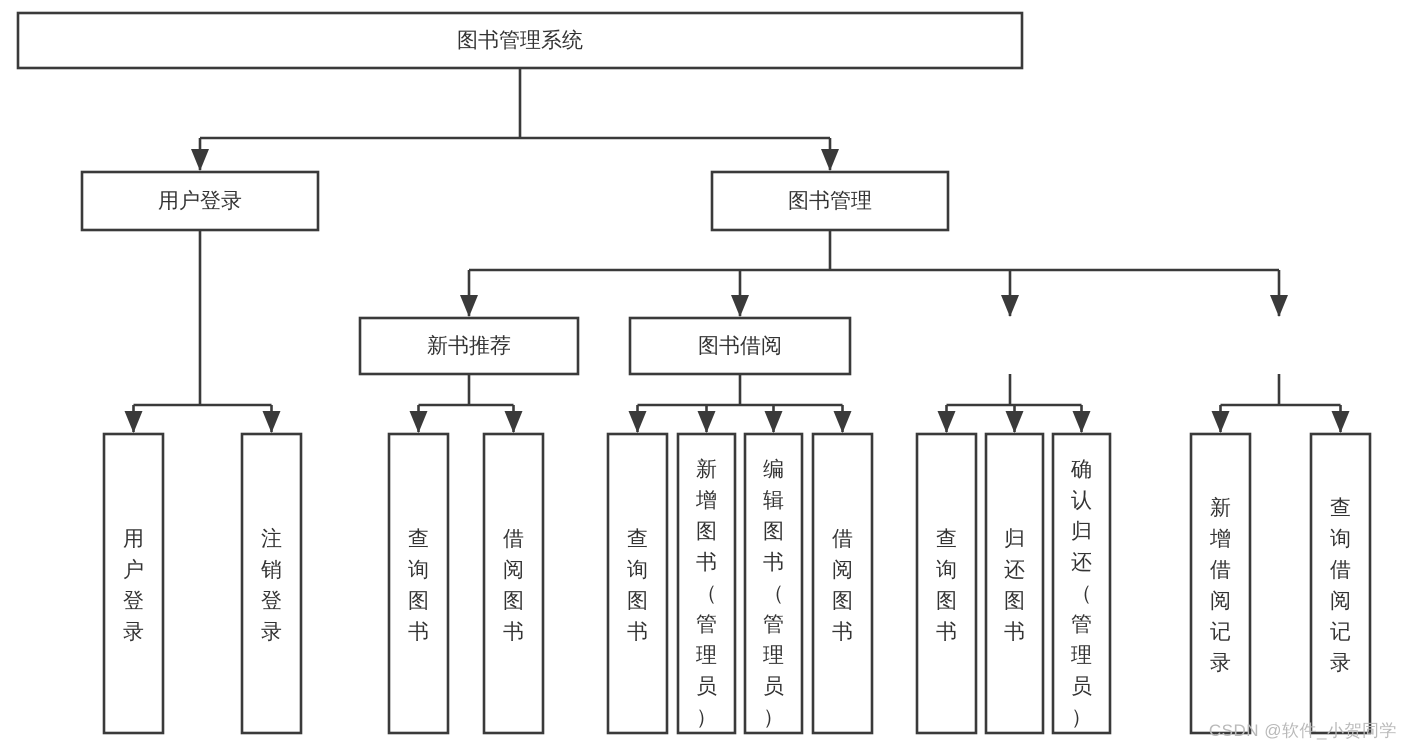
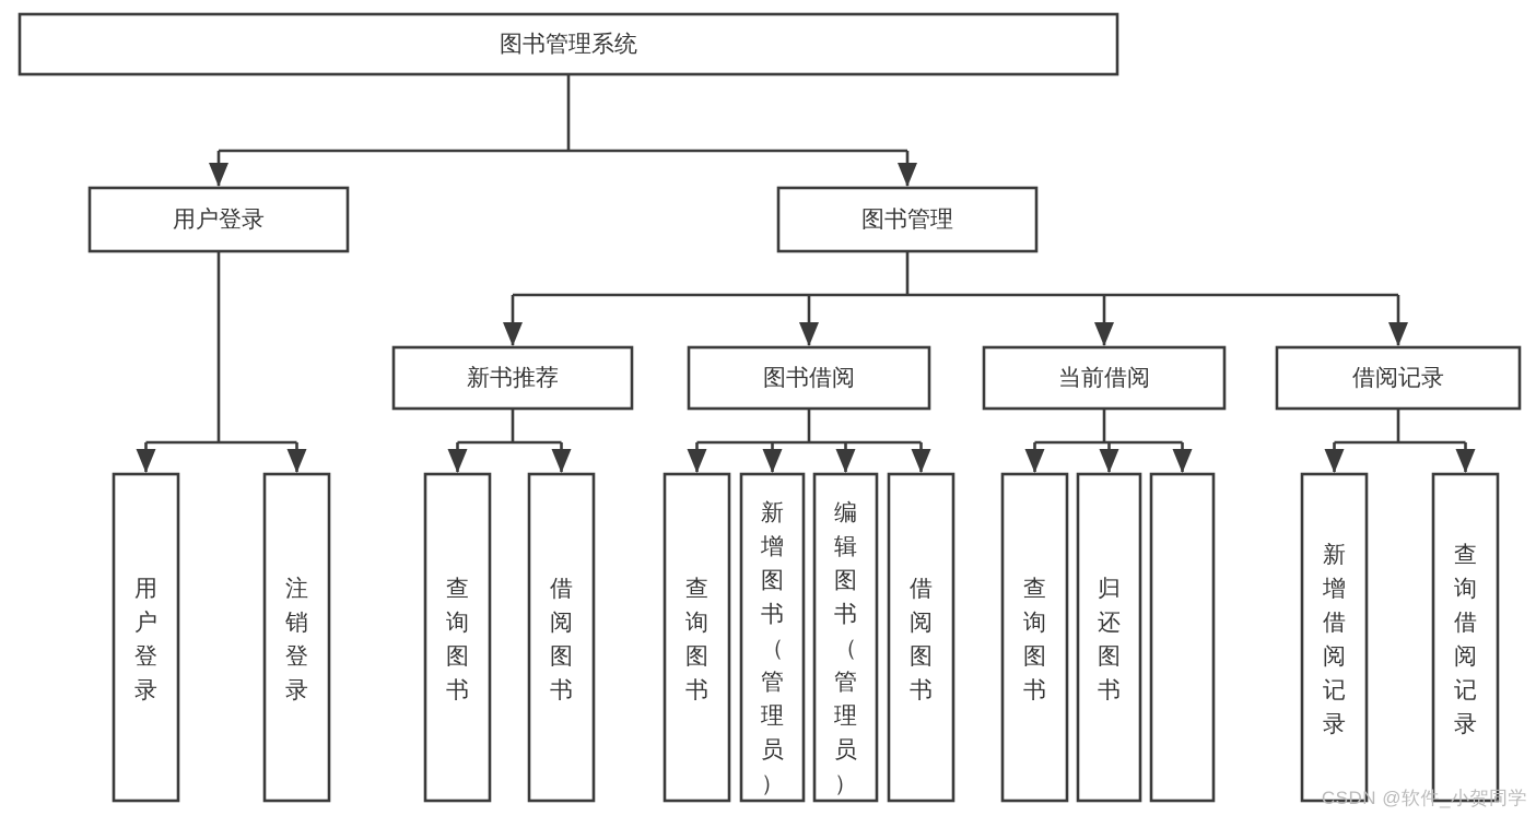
  图书管理系统
  用户登录
  图书管理
  新书推荐
  图书借阅
+ 当前借阅
+ 借阅记录
  用户登录
  注销登录
  查询图书
  借阅图书
  查询图书
  新增图书（管理员）
  编辑图书（管理员）
  借阅图书
  查询图书
  归还图书
- 确认归还（管理员）
  新增借阅记录
  查询借阅记录
  CSDN @软件_小贺同学
